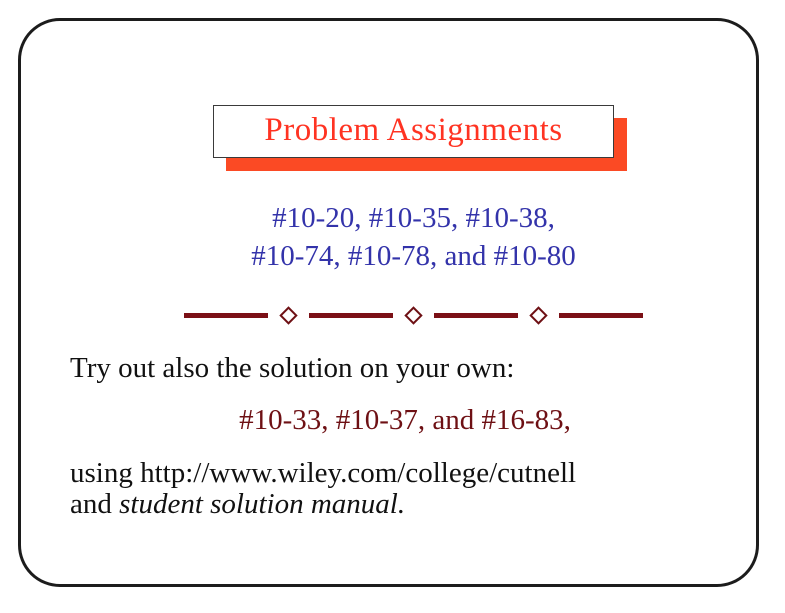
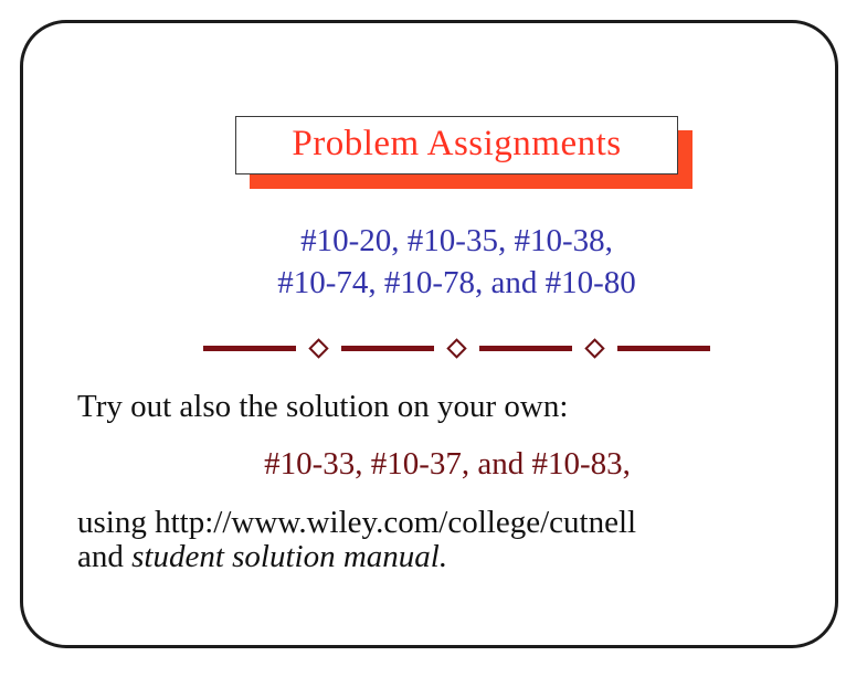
  Problem Assignments
  #10-20, #10-35, #10-38,
  #10-74, #10-78, and #10-80
  Try out also the solution on your own:
- #10-33, #10-37, and #16-83,
+ #10-33, #10-37, and #10-83,
  using http://www.wiley.com/college/cutnell
  and student solution manual.
